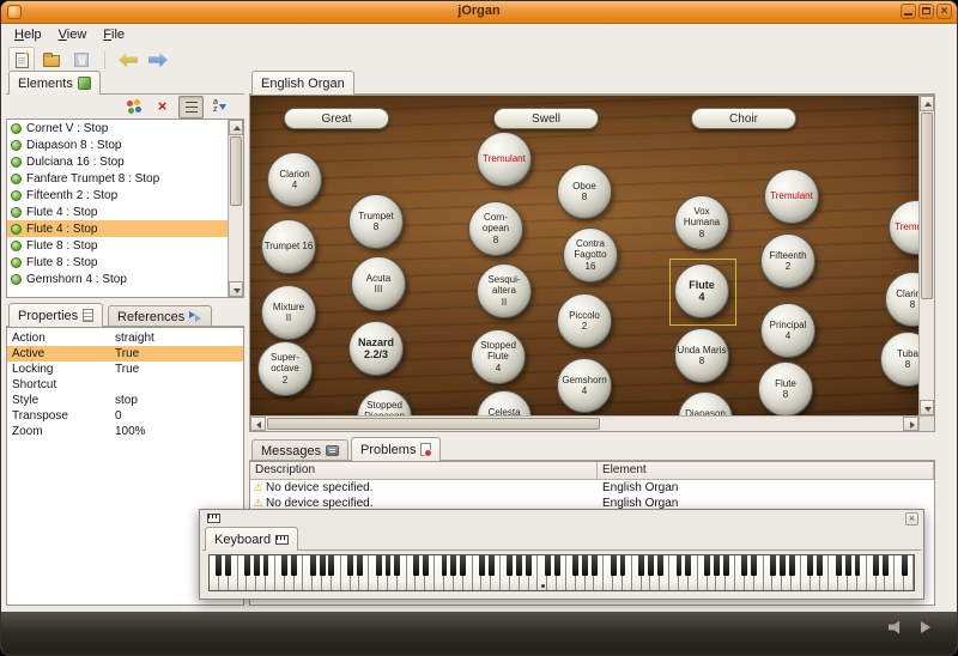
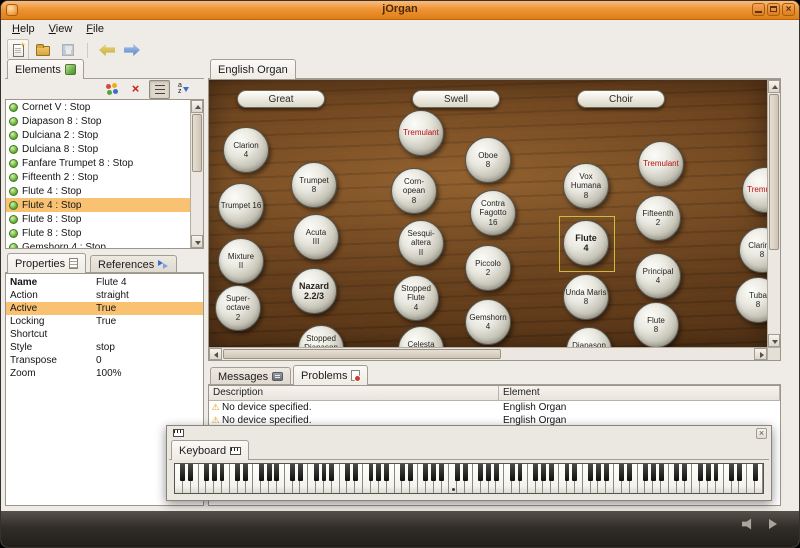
  jOrgan
  ×
  Help
  View
  File
  Elements
  ×
  Cornet V : Stop
  Diapason 8 : Stop
- Dulciana 16 : Stop
+ Dulciana 2 : Stop
+ Dulciana 8 : Stop
  Fanfare Trumpet 8 : Stop
  Fifteenth 2 : Stop
  Flute 4 : Stop
  Flute 4 : Stop
  Flute 8 : Stop
  Flute 8 : Stop
  Gemshorn 4 : Stop
  Properties
  References
+ Name
+ Flute 4
  Action
  straight
  Active
  True
  Locking
  True
  Shortcut
  Style
  stop
  Transpose
  0
  Zoom
  100%
  English Organ
  Great
  Swell
  Choir
  Clarion
  4
  Tremulant
  Oboe
  8
  Tremulant
  Trumpet
  8
  Vox
  Humana
  8
  Corn-
  opean
  8
  Trumpet 16
  Contra
  Fagotto
  16
  Fifteenth
  2
  Acuta
  III
  Sesqui-
  altera
  II
  Flute
  4
  Clarin
  8
  Mixture
  II
  Piccolo
  2
  Principal
  4
  Nazard
  2.2/3
  Unda Maris
  8
  Stopped
  Flute
  4
  Tuba
  8
  Super-
  octave
  2
  Gemshorn
  4
  Flute
  8
  Stopped
  Celesta
  Diapason
  Messages
  Problems
  Description
  Element
  ⚠
  No device specified.
  English Organ
  ⚠
  No device specified.
  English Organ
  ×
  Keyboard
